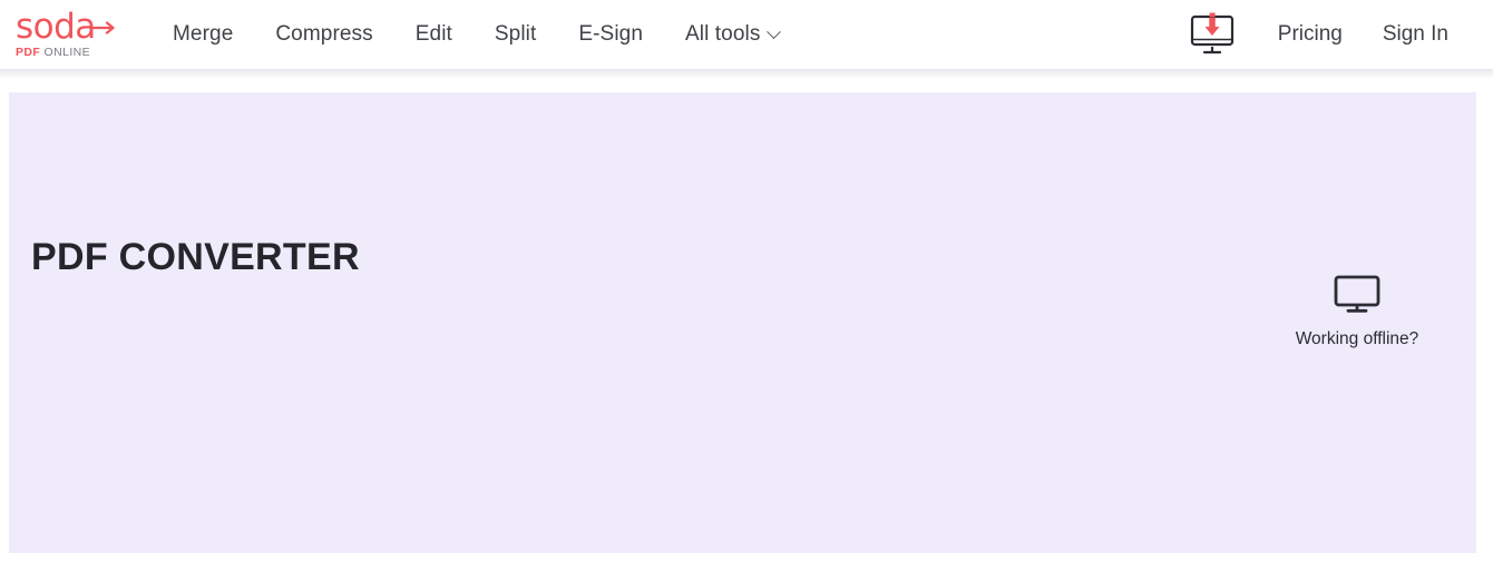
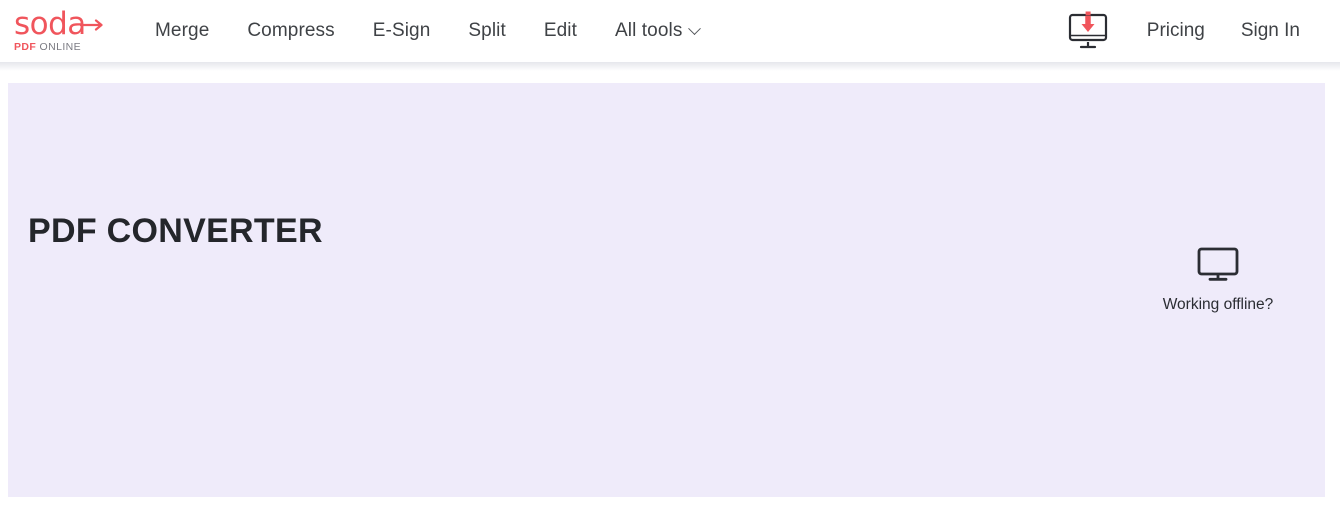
  soda
  PDF ONLINE
  Merge
  Compress
- Edit
+ E-Sign
  Split
- E-Sign
+ Edit
  All tools
  Pricing
  Sign In
  PDF CONVERTER
  Working offline?
